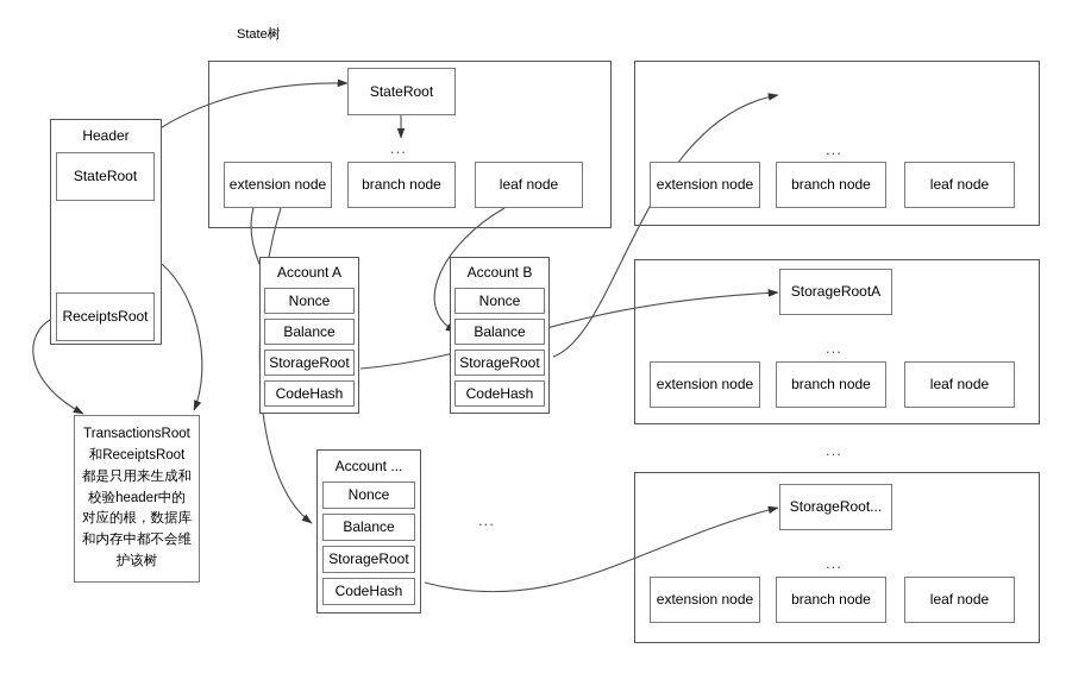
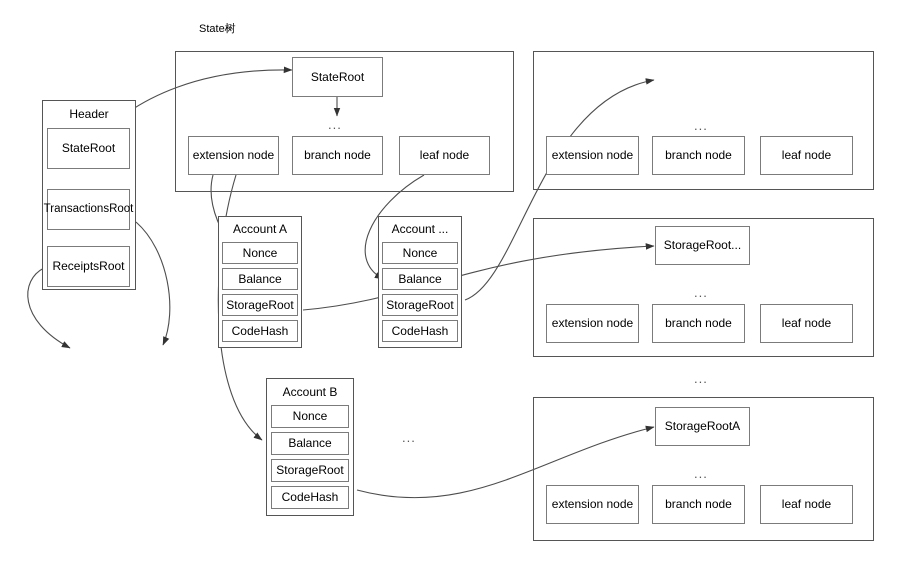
  State树
  StateRoot
  ...
  extension node
  branch node
  leaf node
  Header
  StateRoot
+ TransactionsRoot
  ReceiptsRoot
- TransactionsRoot和ReceiptsRoot都是只用来生成和校验header中的对应的根，数据库和内存中都不会维护该树
  Account A
  Nonce
  Balance
  StorageRoot
  CodeHash
- Account B
+ Account ...
  Nonce
  Balance
  StorageRoot
  CodeHash
- Account ...
+ Account B
  Nonce
  Balance
  StorageRoot
  CodeHash
  ...
  ...
  extension node
  branch node
  leaf node
- StorageRootA
+ StorageRoot...
  ...
  extension node
  branch node
  leaf node
  ...
- StorageRoot...
+ StorageRootA
  ...
  extension node
  branch node
  leaf node
